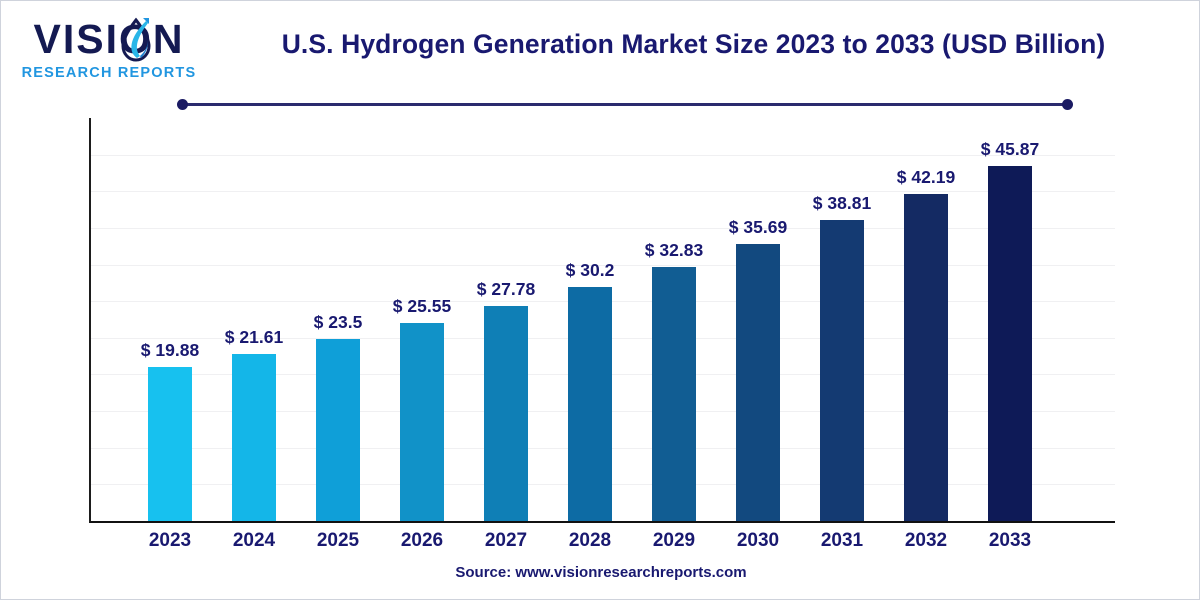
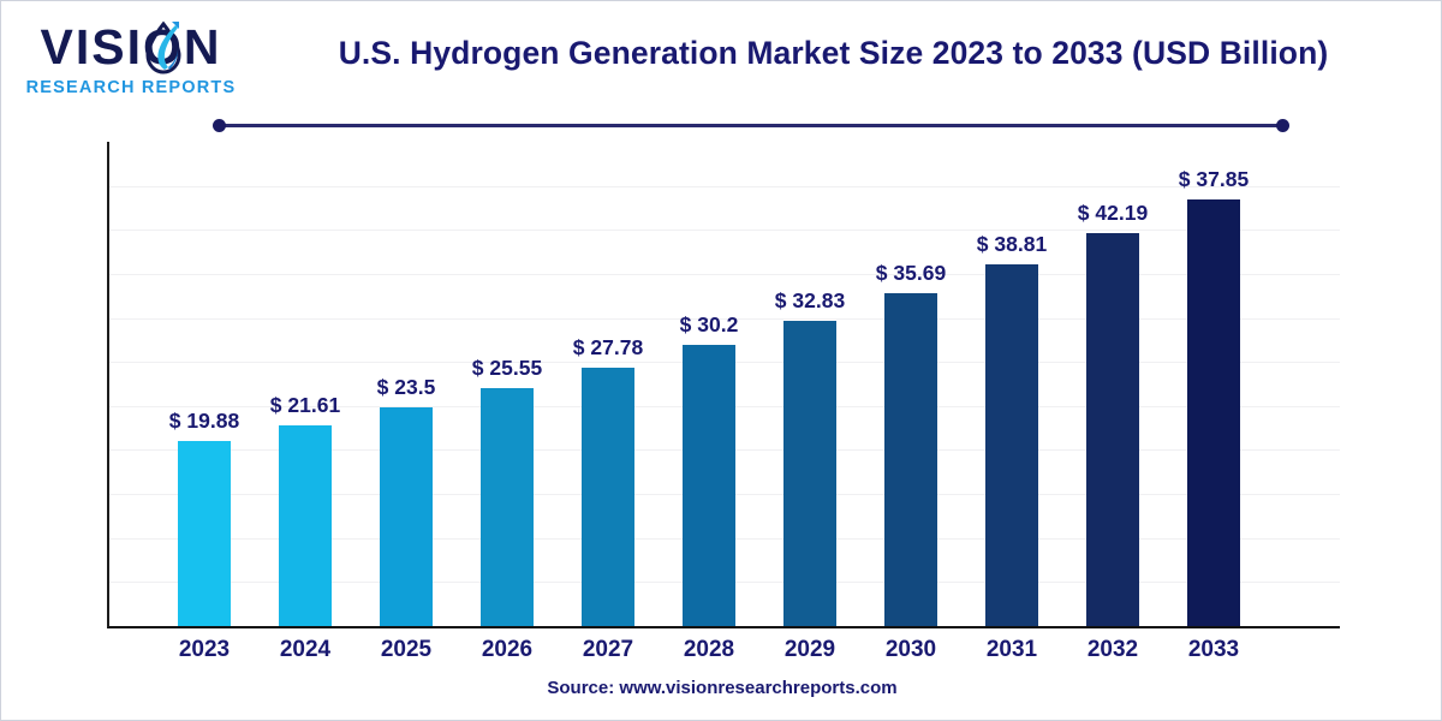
  VISIN
  RESEARCH REPORTS
  U.S. Hydrogen Generation Market Size 2023 to 2033 (USD Billion)
  $ 19.88
  $ 21.61
  $ 23.5
  $ 25.55
  $ 27.78
  $ 30.2
  $ 32.83
  $ 35.69
  $ 38.81
  $ 42.19
- $ 45.87
+ $ 37.85
  2023
  2024
  2025
  2026
  2027
  2028
  2029
  2030
  2031
  2032
  2033
  Source: www.visionresearchreports.com
